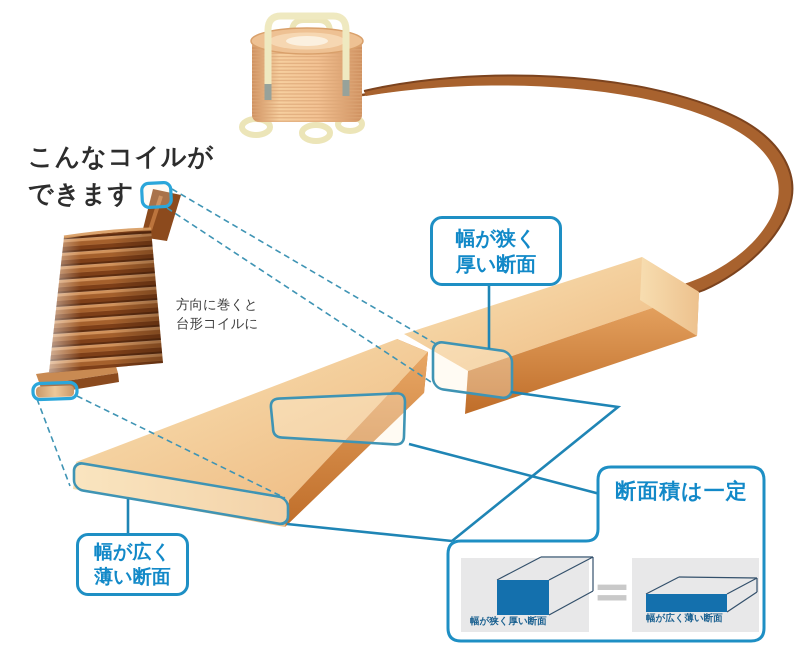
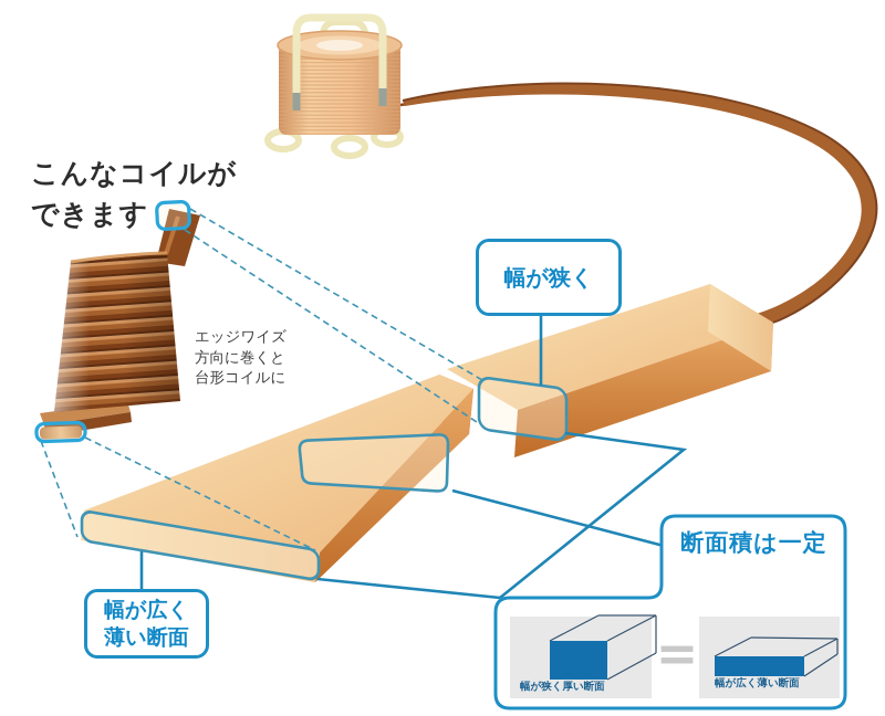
  こんなコイルが
  できます
+ エッジワイズ
  方向に巻くと
  台形コイルに
  幅が狭く
- 厚い断面
  幅が広く
  薄い断面
  断面積は一定
  =
  幅が狭く厚い断面
  幅が広く薄い断面
